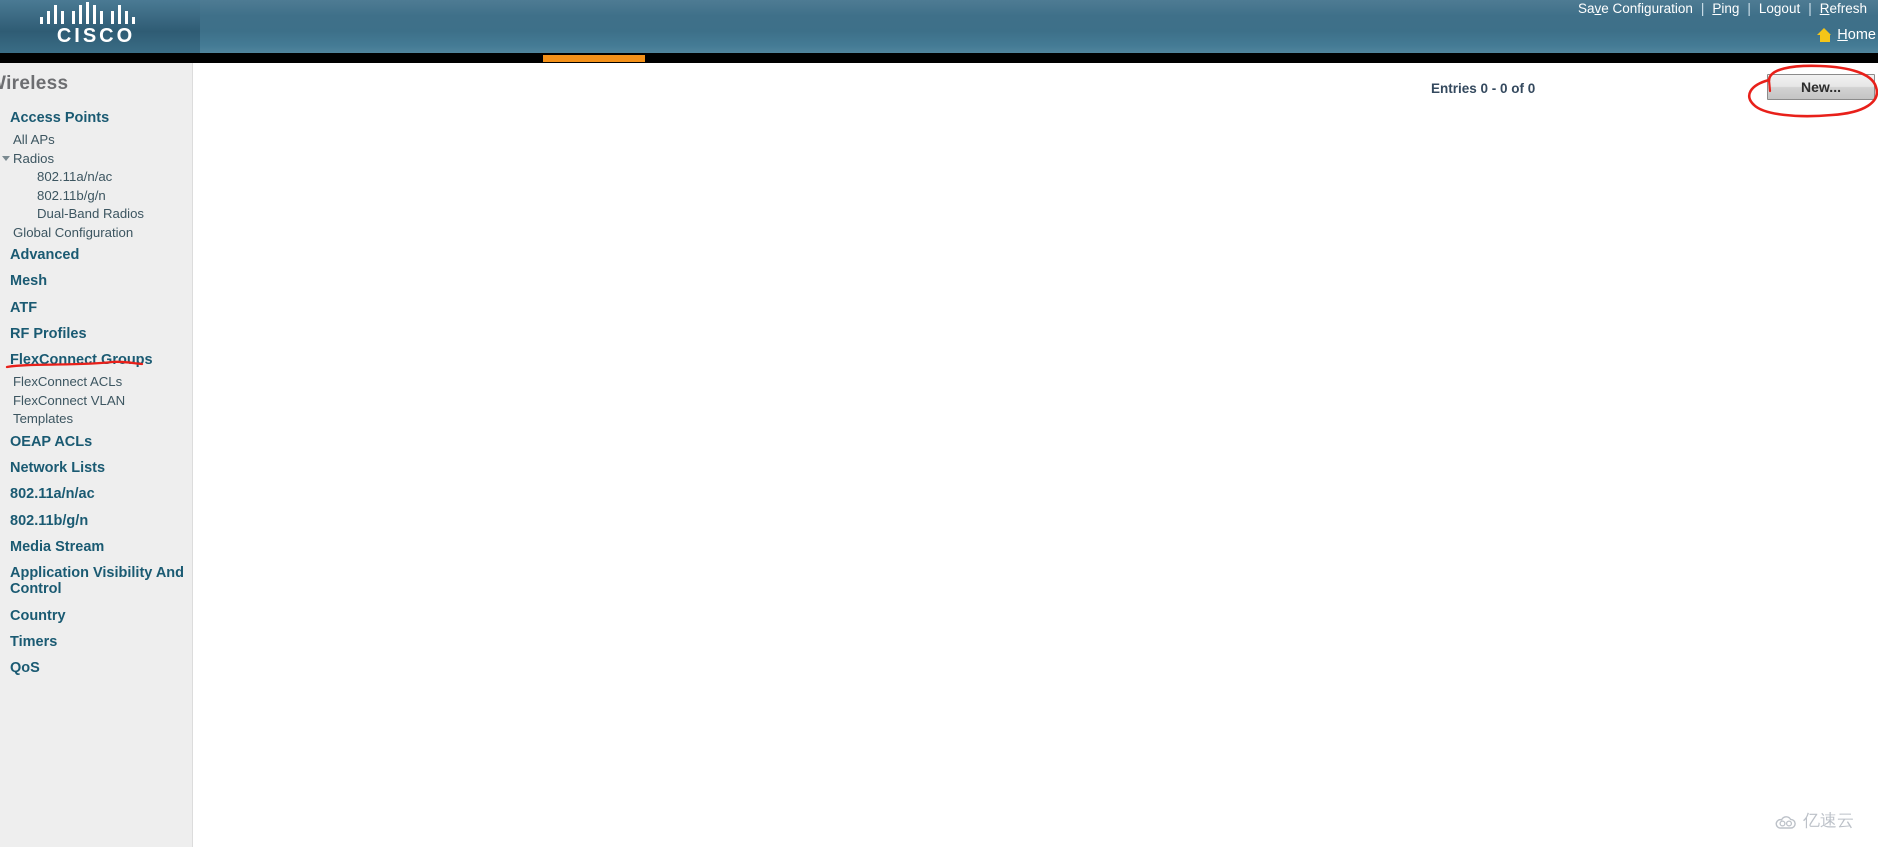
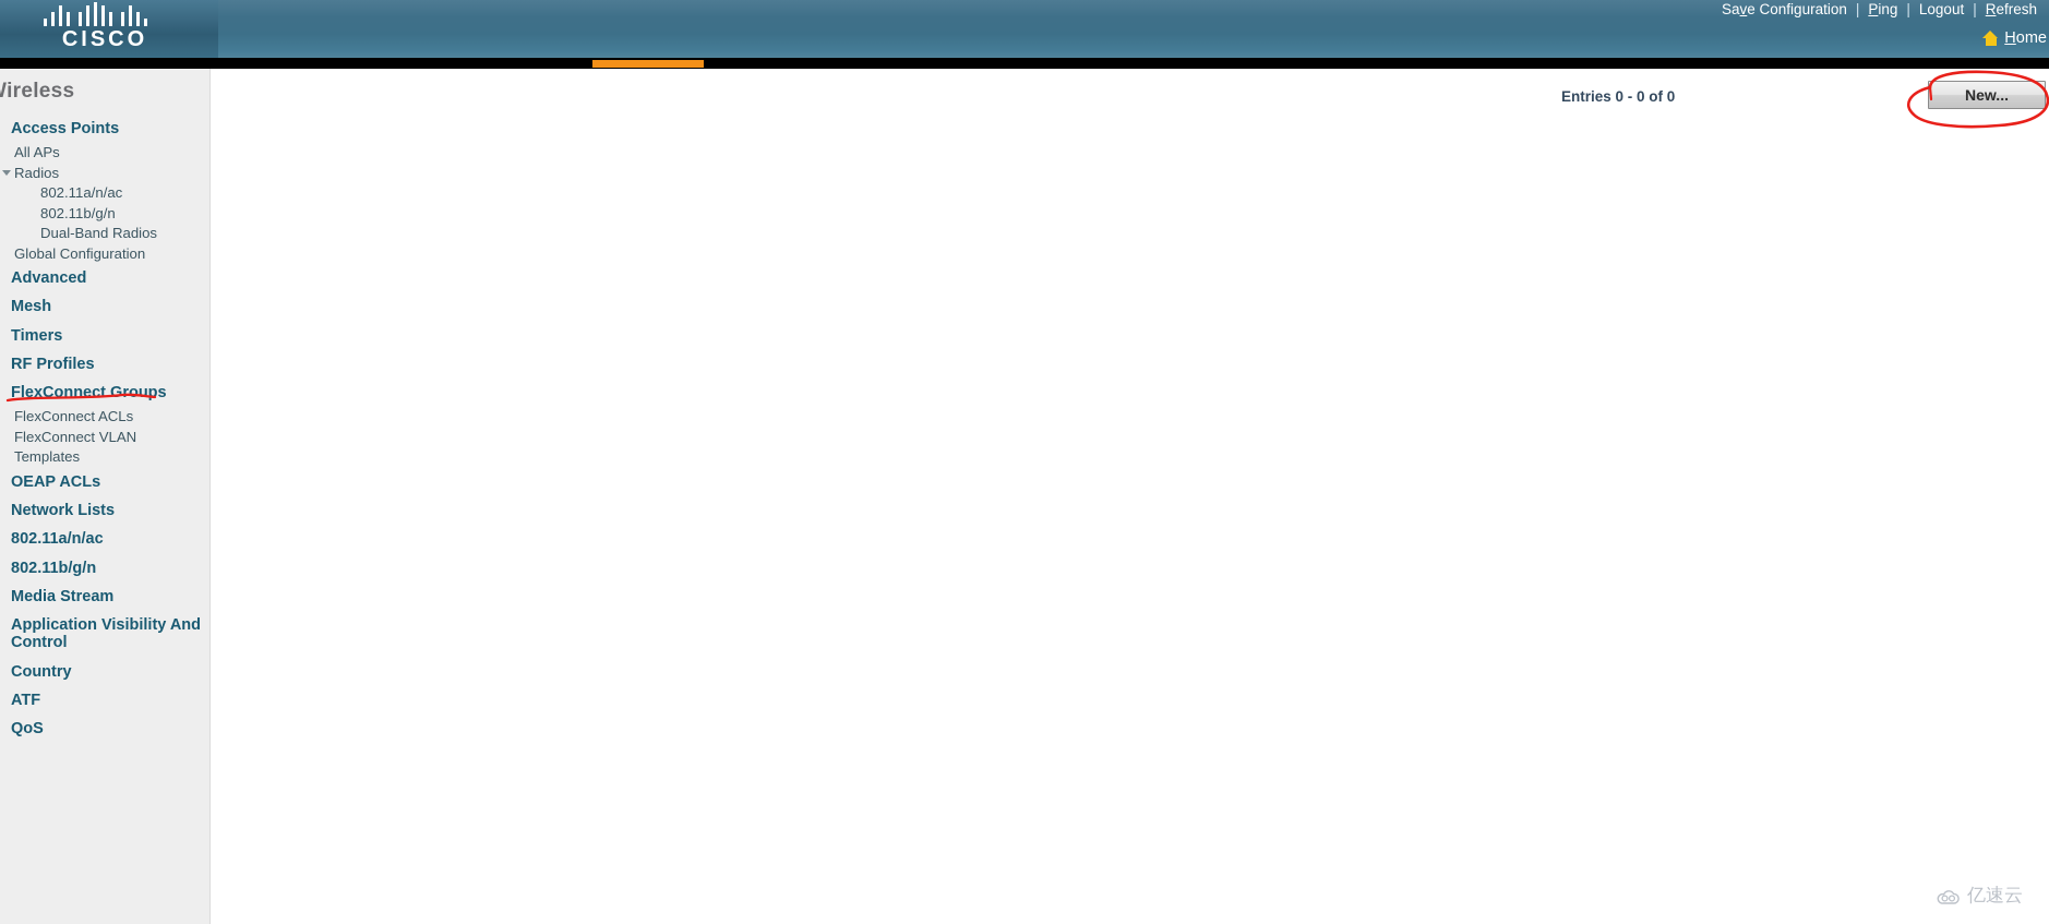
  CISCO
  Save Configuration | Ping | Logout | Refresh
  Home
  ireless
  Access Points
  All APs
  Radios
  802.11a/n/ac
  802.11b/g/n
  Dual-Band Radios
  Global Configuration
  Advanced
  Mesh
- ATF
+ Timers
  RF Profiles
  FlexConnect Groups
  FlexConnect ACLs
  FlexConnect VLAN
  Templates
  OEAP ACLs
  Network Lists
  802.11a/n/ac
  802.11b/g/n
  Media Stream
  Application Visibility And Control
  Country
- Timers
+ ATF
  QoS
  Entries 0 - 0 of 0
  New...
  亿速云
